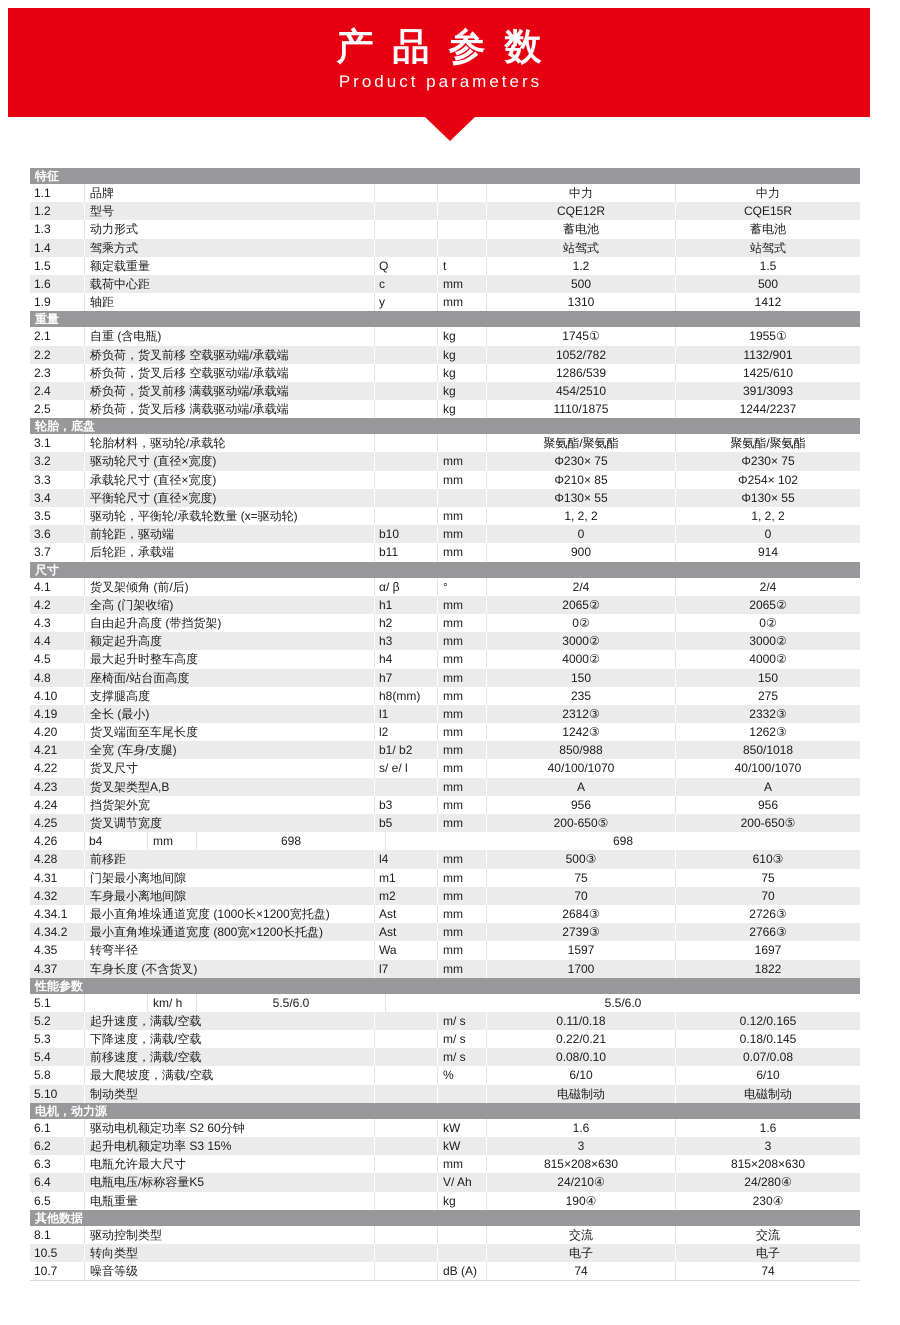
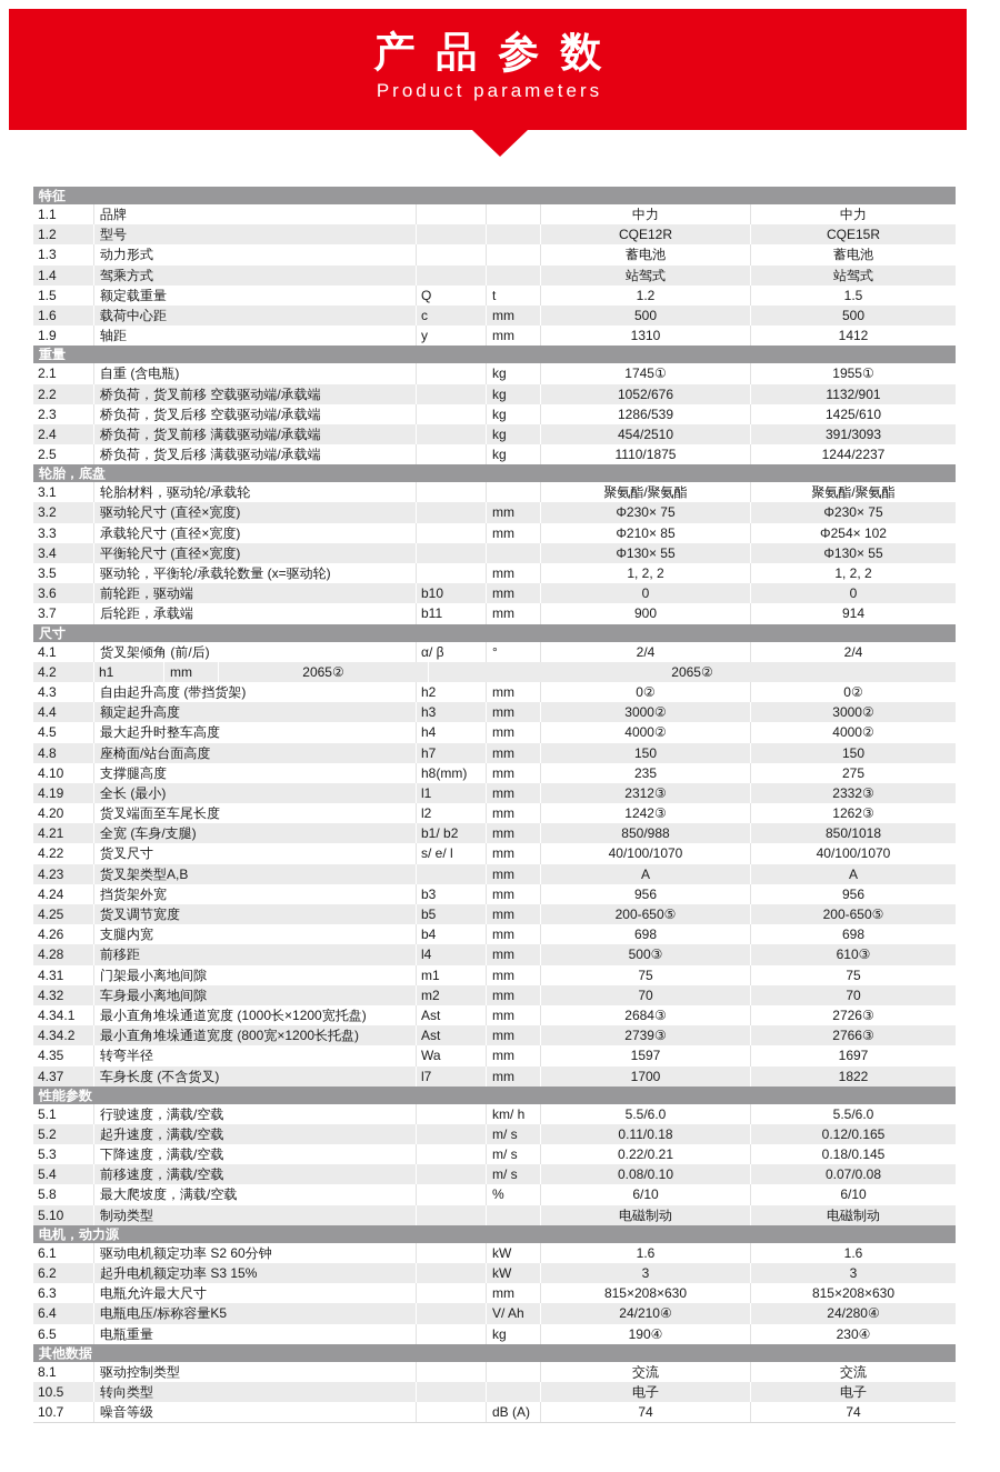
  产品参数
  Product parameters
  特征
  1.1
  品牌
  中力
  中力
  1.2
  型号
  CQE12R
  CQE15R
  1.3
  动力形式
  蓄电池
  蓄电池
  1.4
  驾乘方式
  站驾式
  站驾式
  1.5
  额定载重量
  Q
  t
  1.2
  1.5
  1.6
  载荷中心距
  c
  mm
  500
  500
  1.9
  轴距
  y
  mm
  1310
  1412
  重量
  2.1
  自重 (含电瓶)
  kg
  1745①
  1955①
  2.2
  桥负荷，货叉前移 空载驱动端/承载端
  kg
- 1052/782
+ 1052/676
  1132/901
  2.3
  桥负荷，货叉后移 空载驱动端/承载端
  kg
  1286/539
  1425/610
  2.4
  桥负荷，货叉前移 满载驱动端/承载端
  kg
  454/2510
  391/3093
  2.5
  桥负荷，货叉后移 满载驱动端/承载端
  kg
  1110/1875
  1244/2237
  轮胎，底盘
  3.1
  轮胎材料，驱动轮/承载轮
  聚氨酯/聚氨酯
  聚氨酯/聚氨酯
  3.2
  驱动轮尺寸 (直径×宽度)
  mm
  Φ230× 75
  Φ230× 75
  3.3
  承载轮尺寸 (直径×宽度)
  mm
  Φ210× 85
  Φ254× 102
  3.4
  平衡轮尺寸 (直径×宽度)
  Φ130× 55
  Φ130× 55
  3.5
  驱动轮，平衡轮/承载轮数量 (x=驱动轮)
  mm
  1, 2, 2
  1, 2, 2
  3.6
  前轮距，驱动端
  b10
  mm
  0
  0
  3.7
  后轮距，承载端
  b11
  mm
  900
  914
  尺寸
  4.1
  货叉架倾角 (前/后)
  α/ β
  °
  2/4
  2/4
  4.2
- 全高 (门架收缩)
  h1
  mm
  2065②
  2065②
  4.3
  自由起升高度 (带挡货架)
  h2
  mm
  0②
  0②
  4.4
  额定起升高度
  h3
  mm
  3000②
  3000②
  4.5
  最大起升时整车高度
  h4
  mm
  4000②
  4000②
  4.8
  座椅面/站台面高度
  h7
  mm
  150
  150
  4.10
  支撑腿高度
  h8(mm)
  mm
  235
  275
  4.19
  全长 (最小)
  l1
  mm
  2312③
  2332③
  4.20
  货叉端面至车尾长度
  l2
  mm
  1242③
  1262③
  4.21
  全宽 (车身/支腿)
  b1/ b2
  mm
  850/988
  850/1018
  4.22
  货叉尺寸
  s/ e/ l
  mm
  40/100/1070
  40/100/1070
  4.23
  货叉架类型A,B
  mm
  A
  A
  4.24
  挡货架外宽
  b3
  mm
  956
  956
  4.25
  货叉调节宽度
  b5
  mm
  200-650⑤
  200-650⑤
  4.26
+ 支腿内宽
  b4
  mm
  698
  698
  4.28
  前移距
  l4
  mm
  500③
  610③
  4.31
  门架最小离地间隙
  m1
  mm
  75
  75
  4.32
  车身最小离地间隙
  m2
  mm
  70
  70
  4.34.1
  最小直角堆垛通道宽度 (1000长×1200宽托盘)
  Ast
  mm
  2684③
  2726③
  4.34.2
  最小直角堆垛通道宽度 (800宽×1200长托盘)
  Ast
  mm
  2739③
  2766③
  4.35
  转弯半径
  Wa
  mm
  1597
  1697
  4.37
  车身长度 (不含货叉)
  l7
  mm
  1700
  1822
  性能参数
  5.1
+ 行驶速度，满载/空载
  km/ h
  5.5/6.0
  5.5/6.0
  5.2
  起升速度，满载/空载
  m/ s
  0.11/0.18
  0.12/0.165
  5.3
  下降速度，满载/空载
  m/ s
  0.22/0.21
  0.18/0.145
  5.4
  前移速度，满载/空载
  m/ s
  0.08/0.10
  0.07/0.08
  5.8
  最大爬坡度，满载/空载
  %
  6/10
  6/10
  5.10
  制动类型
  电磁制动
  电磁制动
  电机，动力源
  6.1
  驱动电机额定功率 S2 60分钟
  kW
  1.6
  1.6
  6.2
  起升电机额定功率 S3 15%
  kW
  3
  3
  6.3
  电瓶允许最大尺寸
  mm
  815×208×630
  815×208×630
  6.4
  电瓶电压/标称容量K5
  V/ Ah
  24/210④
  24/280④
  6.5
  电瓶重量
  kg
  190④
  230④
  其他数据
  8.1
  驱动控制类型
  交流
  交流
  10.5
  转向类型
  电子
  电子
  10.7
  噪音等级
  dB (A)
  74
  74
